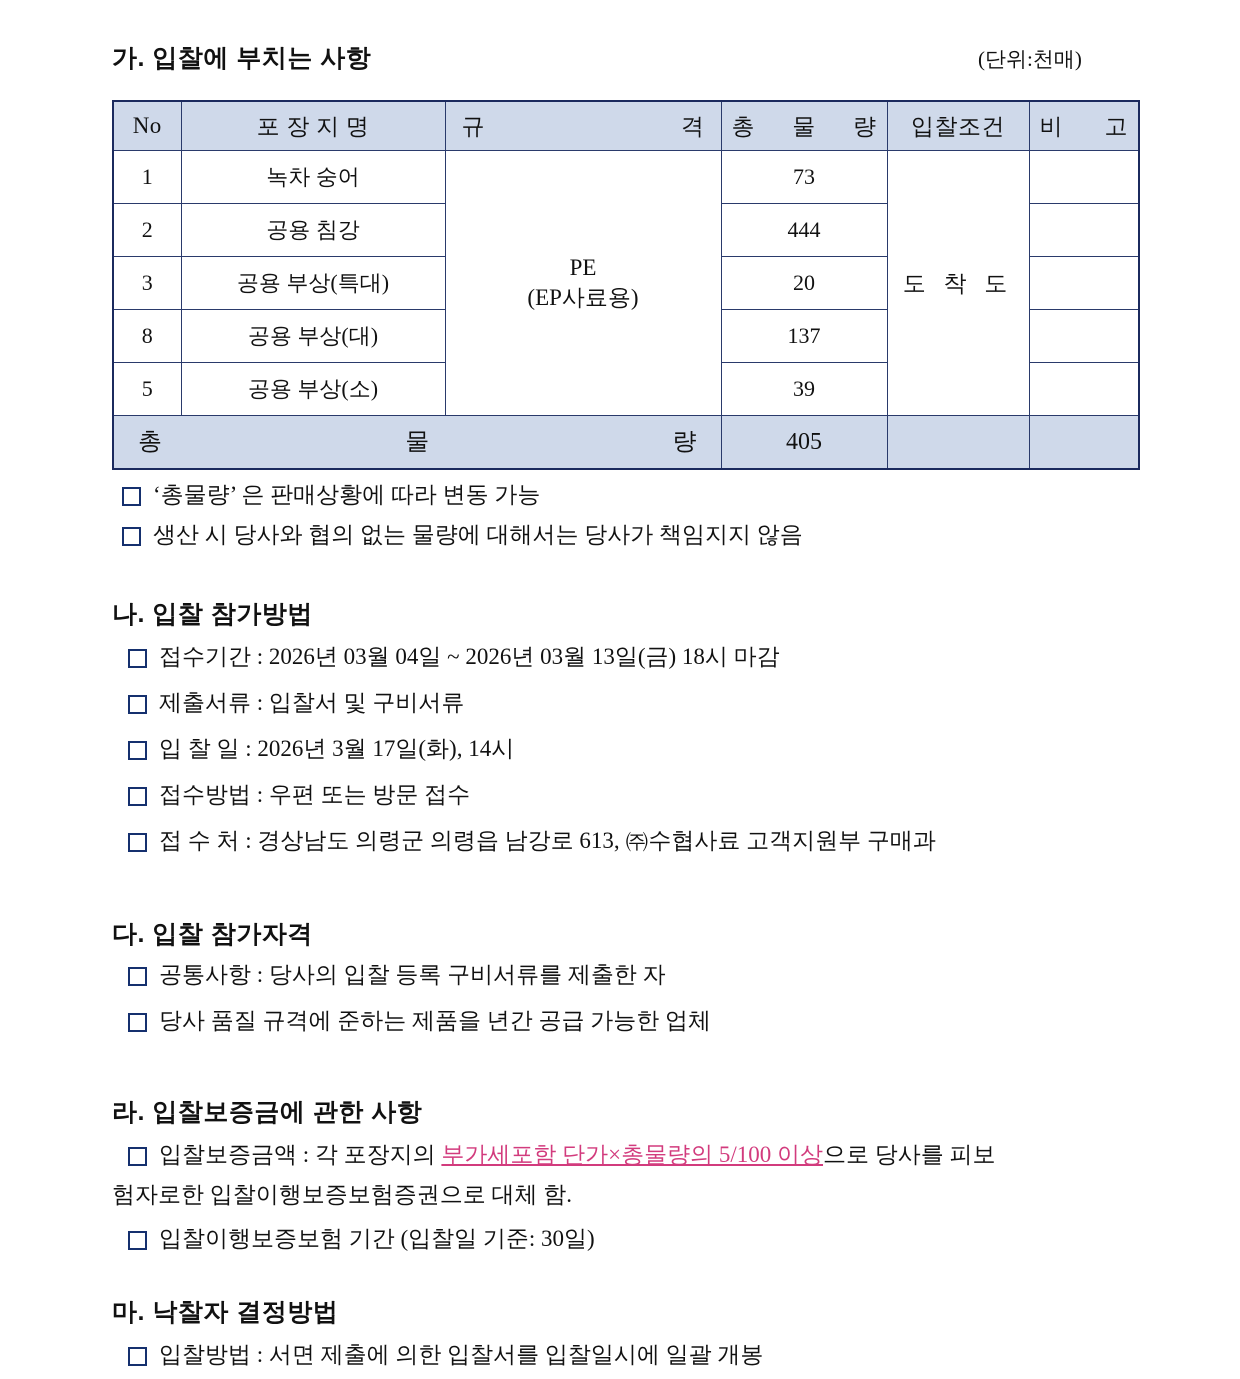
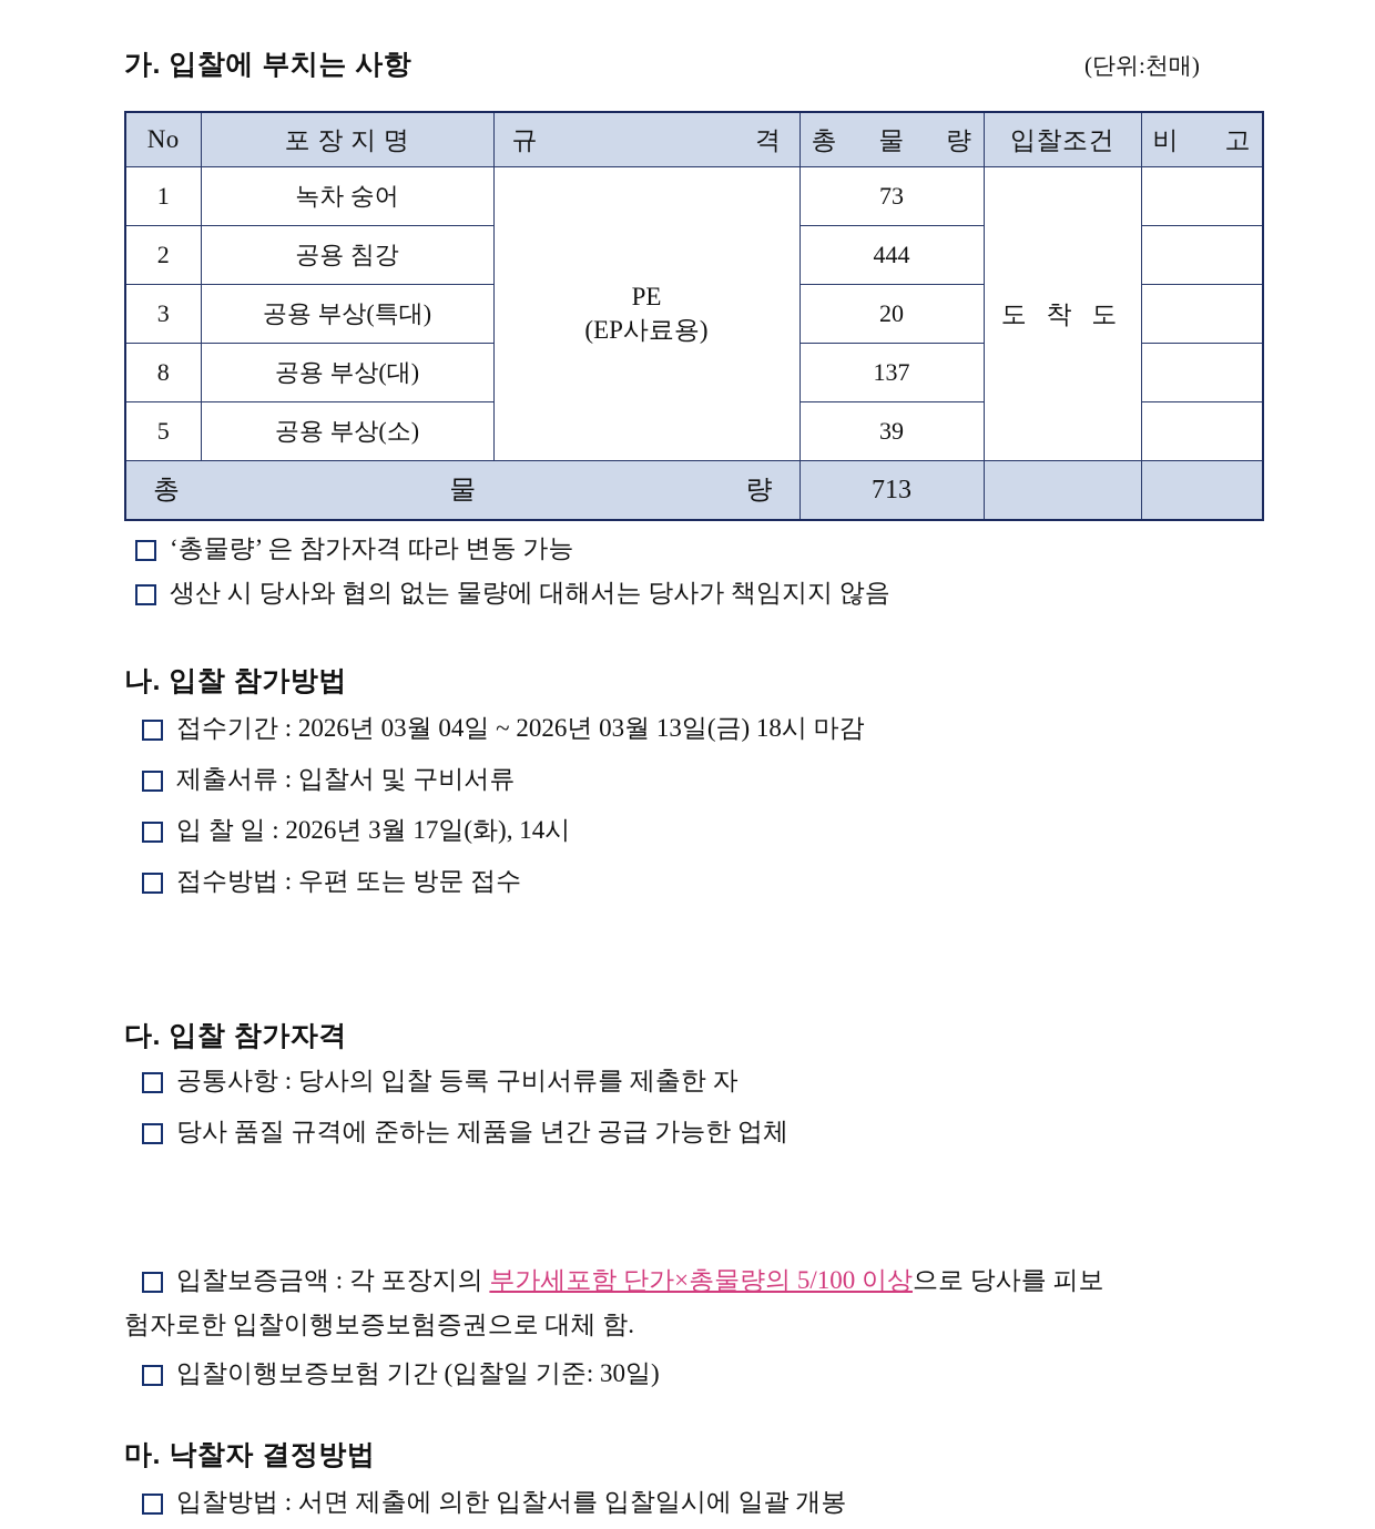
  가. 입찰에 부치는 사항
  (단위:천매)
  No	포 장 지 명	규 격	총 물 량	입찰조건	비 고
  1	녹차 숭어	PE (EP사료용)	73	도 착 도
  2	공용 침강	444
  3	공용 부상(특대)	20
  8	공용 부상(대)	137
  5	공용 부상(소)	39
- 총 물 량	405
+ 총 물 량	713
- ‘총물량’ 은 판매상황에 따라 변동 가능
+ ‘총물량’ 은 참가자격 따라 변동 가능
  생산 시 당사와 협의 없는 물량에 대해서는 당사가 책임지지 않음
  나. 입찰 참가방법
  접수기간 : 2026년 03월 04일 ~ 2026년 03월 13일(금) 18시 마감
  제출서류 : 입찰서 및 구비서류
  입 찰 일 : 2026년 3월 17일(화), 14시
  접수방법 : 우편 또는 방문 접수
- 접 수 처 : 경상남도 의령군 의령읍 남강로 613, ㈜수협사료 고객지원부 구매과
  다. 입찰 참가자격
  공통사항 : 당사의 입찰 등록 구비서류를 제출한 자
  당사 품질 규격에 준하는 제품을 년간 공급 가능한 업체
- 라. 입찰보증금에 관한 사항
  입찰보증금액 : 각 포장지의 부가세포함 단가×총물량의 5/100 이상으로 당사를 피보
  험자로한 입찰이행보증보험증권으로 대체 함.
  입찰이행보증보험 기간 (입찰일 기준: 30일)
  마. 낙찰자 결정방법
  입찰방법 : 서면 제출에 의한 입찰서를 입찰일시에 일괄 개봉
